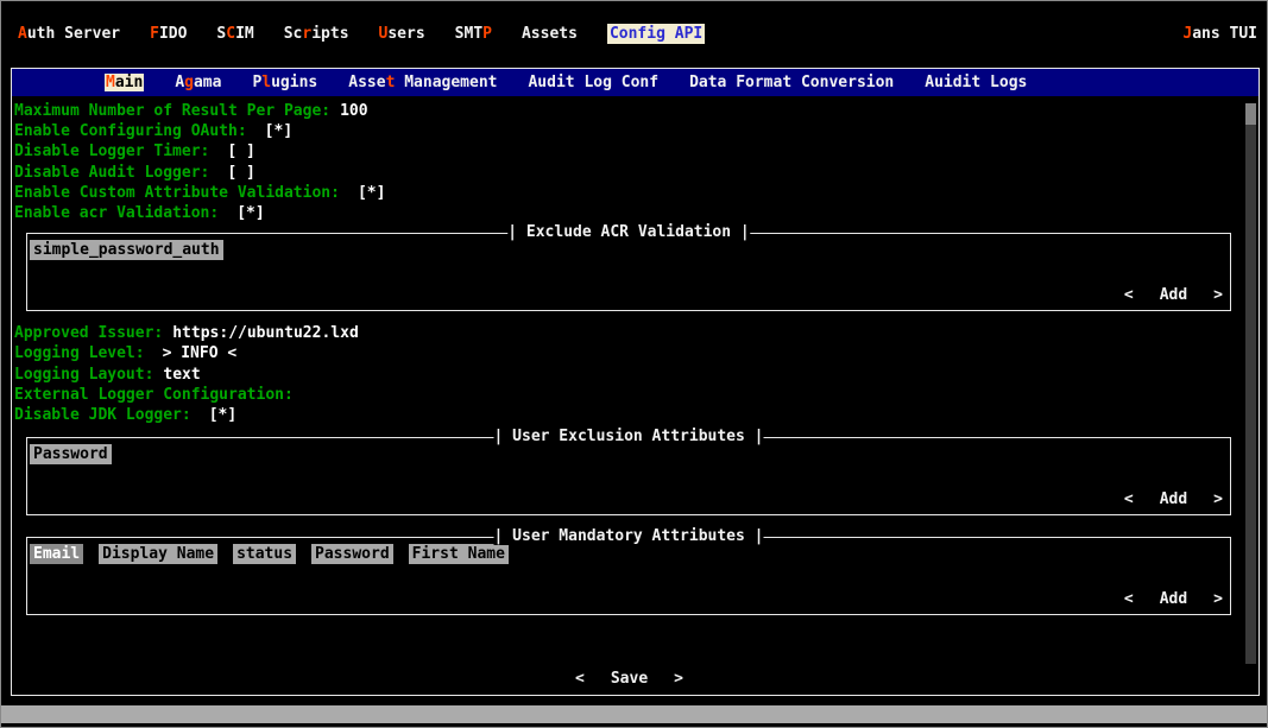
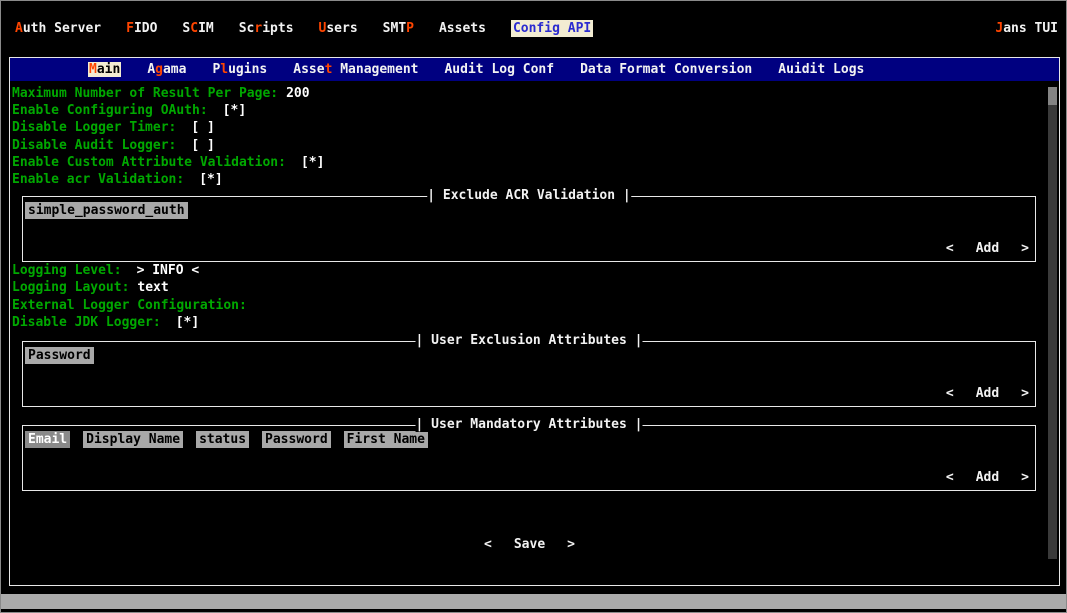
  Auth Server
  FIDO
  SCIM
  Scripts
  Users
  SMTP
  Assets
  Config API
  Jans TUI
  Main
  Agama
  Plugins
  Asset Management
  Audit Log Conf
  Data Format Conversion
  Auidit Logs
  Maximum Number of Result Per Page:
- 100
+ 200
  Enable Configuring OAuth:
  [*]
  Disable Logger Timer:
  [ ]
  Disable Audit Logger:
  [ ]
  Enable Custom Attribute Validation:
  [*]
  Enable acr Validation:
  [*]
  | Exclude ACR Validation |
  simple_password_auth
  <
  Add
  >
- Approved Issuer:
- https://ubuntu22.lxd
  Logging Level:
  > INFO <
  Logging Layout:
  text
  External Logger Configuration:
  Disable JDK Logger:
  [*]
  | User Exclusion Attributes |
  Password
  <
  Add
  >
  | User Mandatory Attributes |
  Email
  Display Name
  status
  Password
  First Name
  <
  Add
  >
  <
  Save
  >
